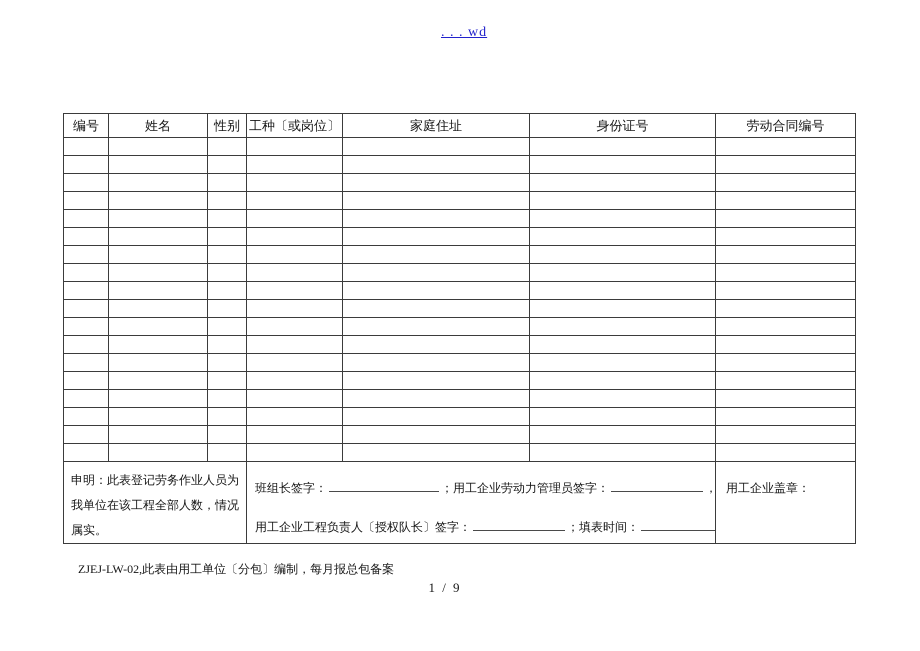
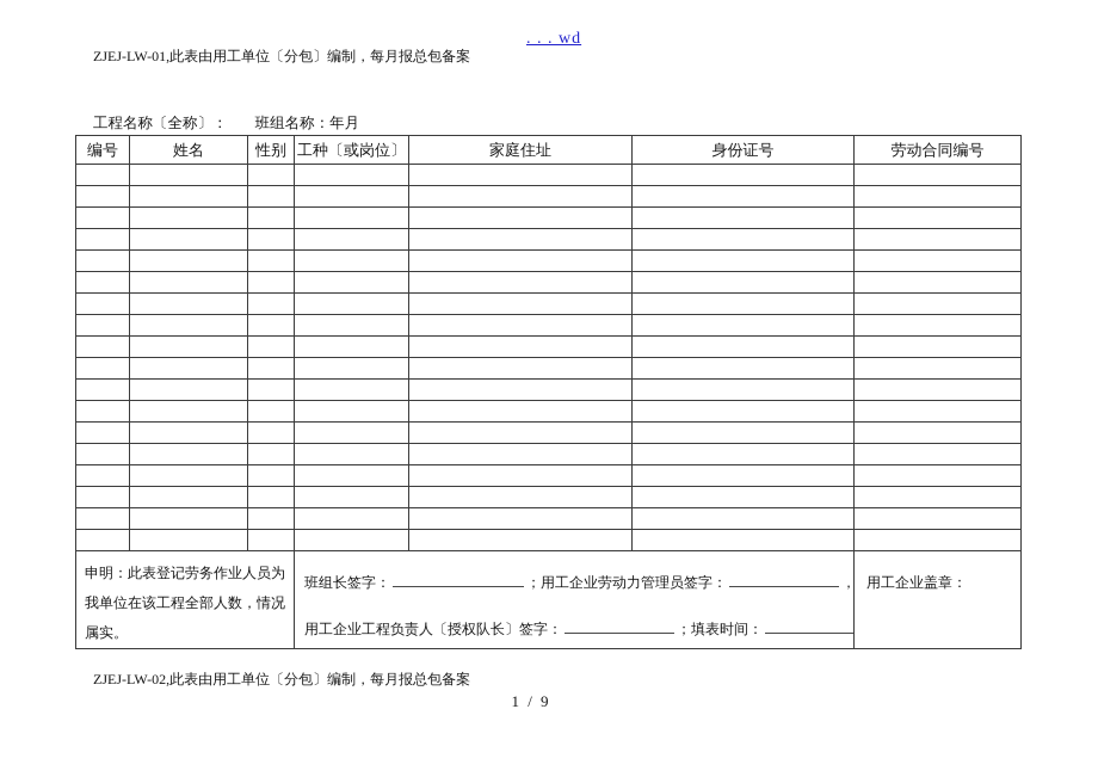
  . . . wd
+ ZJEJ-LW-01,此表由用工单位〔分包〕编制，每月报总包备案
+ 工程名称〔全称〕： 班组名称：年月
  编号	姓名	性别	工种〔或岗位〕	家庭住址	身份证号	劳动合同编号
  申明：此表登记劳务作业人员为我单位在该工程全部人数，情况属实。	班组长签字： ；用工企业劳动力管理员签字： ， 用工企业工程负责人〔授权队长〕签字： ；填表时间：	用工企业盖章：
  ZJEJ-LW-02,此表由用工单位〔分包〕编制，每月报总包备案
  1 / 9
